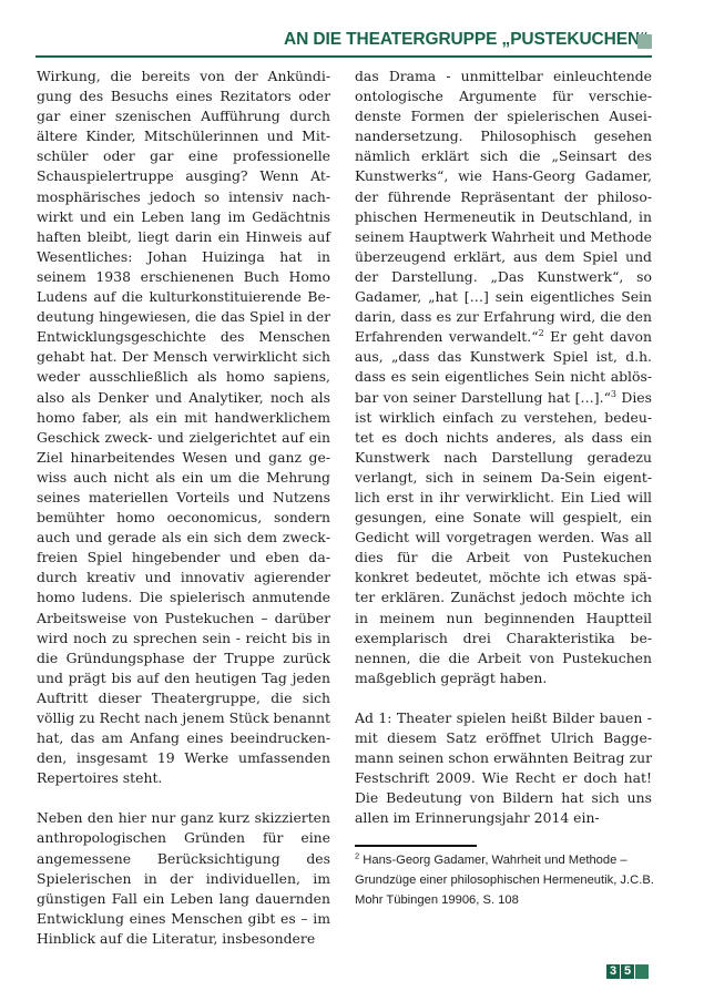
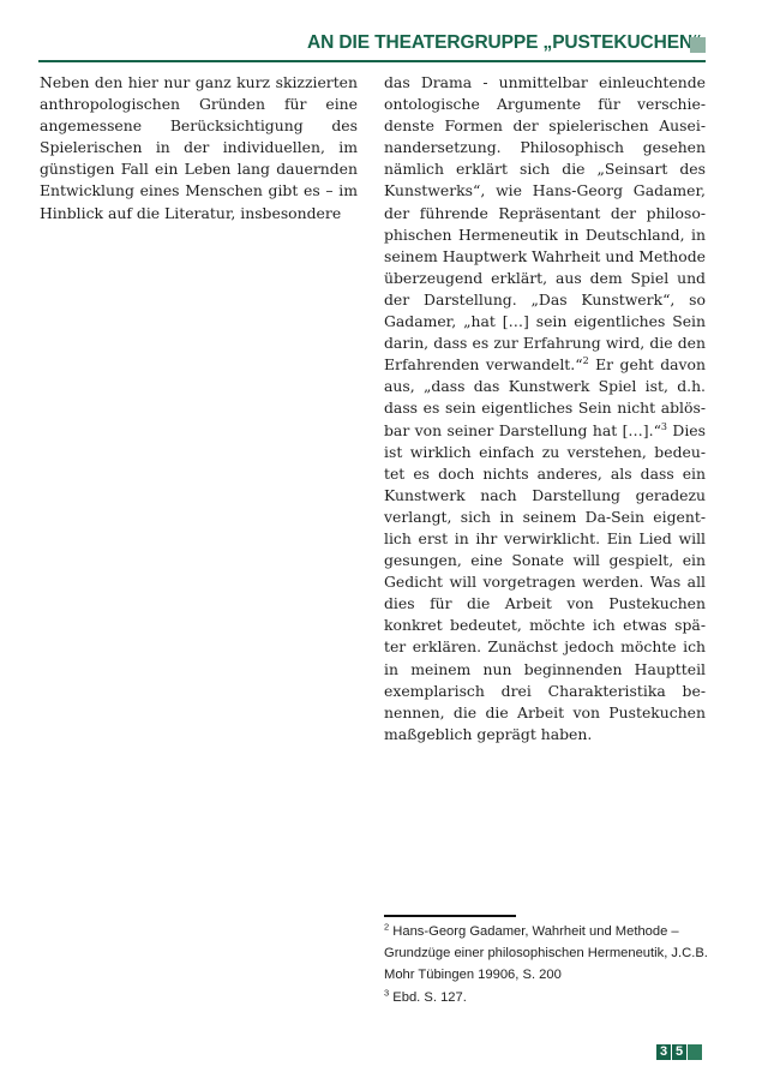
  AN DIE THEATERGRUPPE „PUSTEKUCHEN
- Wirkung, die bereits von der Ankündi­gung des Besuchs eines Rezitators oder gar einer szenischen Aufführung durch ältere Kinder, Mitschülerinnen und Mit­schüler oder gar eine professionelle Schauspielertruppe ausging? Wenn At­mosphärisches jedoch so intensiv nach­wirkt und ein Leben lang im Gedächtnis haften bleibt, liegt darin ein Hinweis auf Wesentliches: Johan Huizinga hat in seinem 1938 erschienenen Buch Homo Ludens auf die kulturkonstituierende Be­deutung hingewiesen, die das Spiel in der Entwicklungsgeschichte des Menschen gehabt hat. Der Mensch verwirklicht sich weder ausschließlich als homo sapiens, also als Denker und Analytiker, noch als homo faber, als ein mit handwerklichem Geschick zweck- und zielgerichtet auf ein Ziel hinarbeitendes Wesen und ganz ge­wiss auch nicht als ein um die Mehrung seines materiellen Vorteils und Nutzens bemühter homo oeconomicus, sondern auch und gerade als ein sich dem zweck­freien Spiel hingebender und eben da­durch kreativ und innovativ agierender homo ludens. Die spielerisch anmutende Arbeitsweise von Pustekuchen – darüber wird noch zu sprechen sein - reicht bis in die Gründungsphase der Truppe zurück und prägt bis auf den heutigen Tag jeden Auftritt dieser Theatergruppe, die sich völlig zu Recht nach jenem Stück benannt hat, das am Anfang eines beeindrucken­den, insgesamt 19 Werke umfassenden Repertoires steht.
  Neben den hier nur ganz kurz skizzier­ten anthropologischen Gründen für eine angemessene Berücksichtigung des Spielerischen in der individuellen, im günstigen Fall ein Leben lang dauernden Entwicklung eines Menschen gibt es – im Hinblick auf die Literatur, insbesondere
  das Drama - unmittelbar einleuchtende ontologische Argumente für verschie­enste Formen der spielerischen Ausei­andersetzung. Philosophisch gesehen nämlich erklärt sich die „Seinsart des Kunstwerks“, wie Hans-Georg Gadamer, der führende Repräsentant der philoso­hischen Hermeneutik in Deutschland, in seinem Hauptwerk Wahrheit und Metho­de überzeugend erklärt, aus dem Spiel und der Darstellung. „Das Kunstwerk“, so Gadamer, „hat […] sein eigentliches Sein darin, dass es zur Erfahrung wird, die den Erfahrenden verwandelt.“2 Er geht davon aus, „dass das Kunstwerk Spiel ist, d.h. dass es sein eigentliches Sein nicht ablös­ar von seiner Darstellung hat […].“3 Dies ist wirklich einfach zu verstehen, bedeu­et es doch nichts anderes, als dass ein Kunstwerk nach Darstellung geradezu verlangt, sich in seinem Da-Sein eigent­ich erst in ihr verwirklicht. Ein Lied will gesungen, eine Sonate will gespielt, ein Gedicht will vorgetragen werden. Was all dies für die Arbeit von Pustekuchen konkret bedeutet, möchte ich etwas spä­er erklären. Zunächst jedoch möchte ich in meinem nun beginnenden Hauptteil exemplarisch drei Charakteristika be­ennen, die die Arbeit von Pustekuchen maßgeblich geprägt haben.
- Ad 1: Theater spielen heißt Bilder bauen - mit diesem Satz eröffnet Ulrich Bagge­mann seinen schon erwähnten Beitrag zur Festschrift 2009. Wie Recht er doch hat! Die Bedeutung von Bildern hat sich uns allen im Erinnerungsjahr 2014 ein-
- 2 Hans-Georg Gadamer, Wahrheit und Me­thode – Grundzüge einer philosophischen Hermeneutik, J.C.B. Mohr Tübingen 19906, S. 108
+ 2 Hans-Georg Gadamer, Wahrheit und Me­thode – Grundzüge einer philosophischen Hermeneutik, J.C.B. Mohr Tübingen 19906, S. 200
+ 3 Ebd. S. 127.
  3
  5
